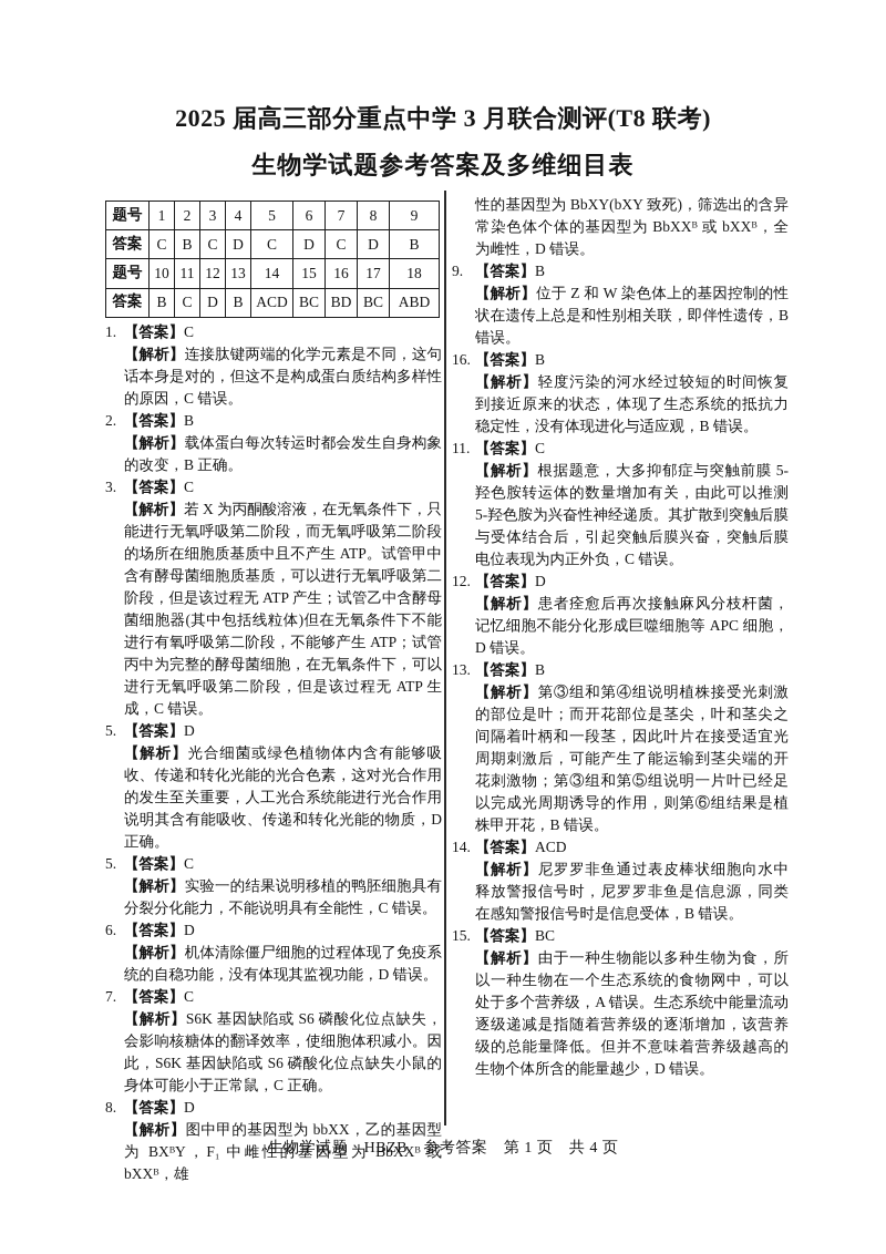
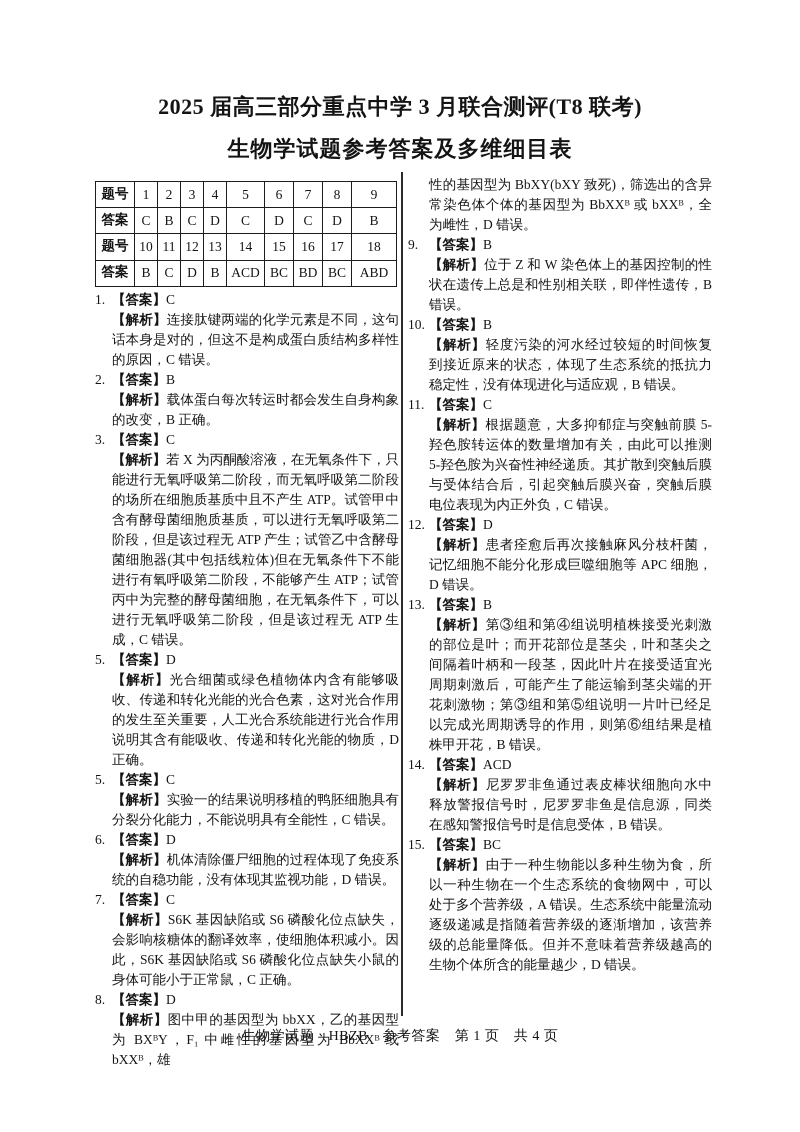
  2025 届高三部分重点中学 3 月联合测评(T8 联考)
  生物学试题参考答案及多维细目表
  题号	1	2	3	4	5	6	7	8	9
  答案	C	B	C	D	C	D	C	D	B
  题号	10	11	12	13	14	15	16	17	18
  答案	B	C	D	B	ACD	BC	BD	BC	ABD
  1. 【答案】C
  【解析】连接肽键两端的化学元素是不同，这句话本身是对的，但这不是构成蛋白质结构多样性的原因，C 错误。
  2. 【答案】B
  【解析】载体蛋白每次转运时都会发生自身构象的改变，B 正确。
  3. 【答案】C
  【解析】若 X 为丙酮酸溶液，在无氧条件下，只能进行无氧呼吸第二阶段，而无氧呼吸第二阶段的场所在细胞质基质中且不产生 ATP。试管甲中含有酵母菌细胞质基质，可以进行无氧呼吸第二阶段，但是该过程无 ATP 产生；试管乙中含酵母菌细胞器(其中包括线粒体)但在无氧条件下不能进行有氧呼吸第二阶段，不能够产生 ATP；试管丙中为完整的酵母菌细胞，在无氧条件下，可以进行无氧呼吸第二阶段，但是该过程无 ATP 生成，C 错误。
  5. 【答案】D
  【解析】光合细菌或绿色植物体内含有能够吸收、传递和转化光能的光合色素，这对光合作用的发生至关重要，人工光合系统能进行光合作用说明其含有能吸收、传递和转化光能的物质，D 正确。
  5. 【答案】C
  【解析】实验一的结果说明移植的鸭胚细胞具有分裂分化能力，不能说明具有全能性，C 错误。
  6. 【答案】D
  【解析】机体清除僵尸细胞的过程体现了免疫系统的自稳功能，没有体现其监视功能，D 错误。
  7. 【答案】C
  【解析】S6K 基因缺陷或 S6 磷酸化位点缺失，会影响核糖体的翻译效率，使细胞体积减小。因此，S6K 基因缺陷或 S6 磷酸化位点缺失小鼠的身体可能小于正常鼠，C 正确。
  8. 【答案】D
  【解析】图中甲的基因型为 bbXX，乙的基因型为 BXᴮY，F₁ 中雌性的基因型为 BbXXᴮ 或 bXXᴮ，雄
  性的基因型为 BbXY(bXY 致死)，筛选出的含异常染色体个体的基因型为 BbXXᴮ 或 bXXᴮ，全为雌性，D 错误。
  9. 【答案】B
  【解析】位于 Z 和 W 染色体上的基因控制的性状在遗传上总是和性别相关联，即伴性遗传，B 错误。
- 16. 【答案】B
+ 10. 【答案】B
  【解析】轻度污染的河水经过较短的时间恢复到接近原来的状态，体现了生态系统的抵抗力稳定性，没有体现进化与适应观，B 错误。
  11. 【答案】C
  【解析】根据题意，大多抑郁症与突触前膜 5-羟色胺转运体的数量增加有关，由此可以推测 5-羟色胺为兴奋性神经递质。其扩散到突触后膜与受体结合后，引起突触后膜兴奋，突触后膜电位表现为内正外负，C 错误。
  12. 【答案】D
  【解析】患者痊愈后再次接触麻风分枝杆菌，记忆细胞不能分化形成巨噬细胞等 APC 细胞，D 错误。
  13. 【答案】B
  【解析】第③组和第④组说明植株接受光刺激的部位是叶；而开花部位是茎尖，叶和茎尖之间隔着叶柄和一段茎，因此叶片在接受适宜光周期刺激后，可能产生了能运输到茎尖端的开花刺激物；第③组和第⑤组说明一片叶已经足以完成光周期诱导的作用，则第⑥组结果是植株甲开花，B 错误。
  14. 【答案】ACD
  【解析】尼罗罗非鱼通过表皮棒状细胞向水中释放警报信号时，尼罗罗非鱼是信息源，同类在感知警报信号时是信息受体，B 错误。
  15. 【答案】BC
  【解析】由于一种生物能以多种生物为食，所以一种生物在一个生态系统的食物网中，可以处于多个营养级，A 错误。生态系统中能量流动逐级递减是指随着营养级的逐渐增加，该营养级的总能量降低。但并不意味着营养级越高的生物个体所含的能量越少，D 错误。
  生物学试题 HBZB 参考答案 第 1 页 共 4 页
